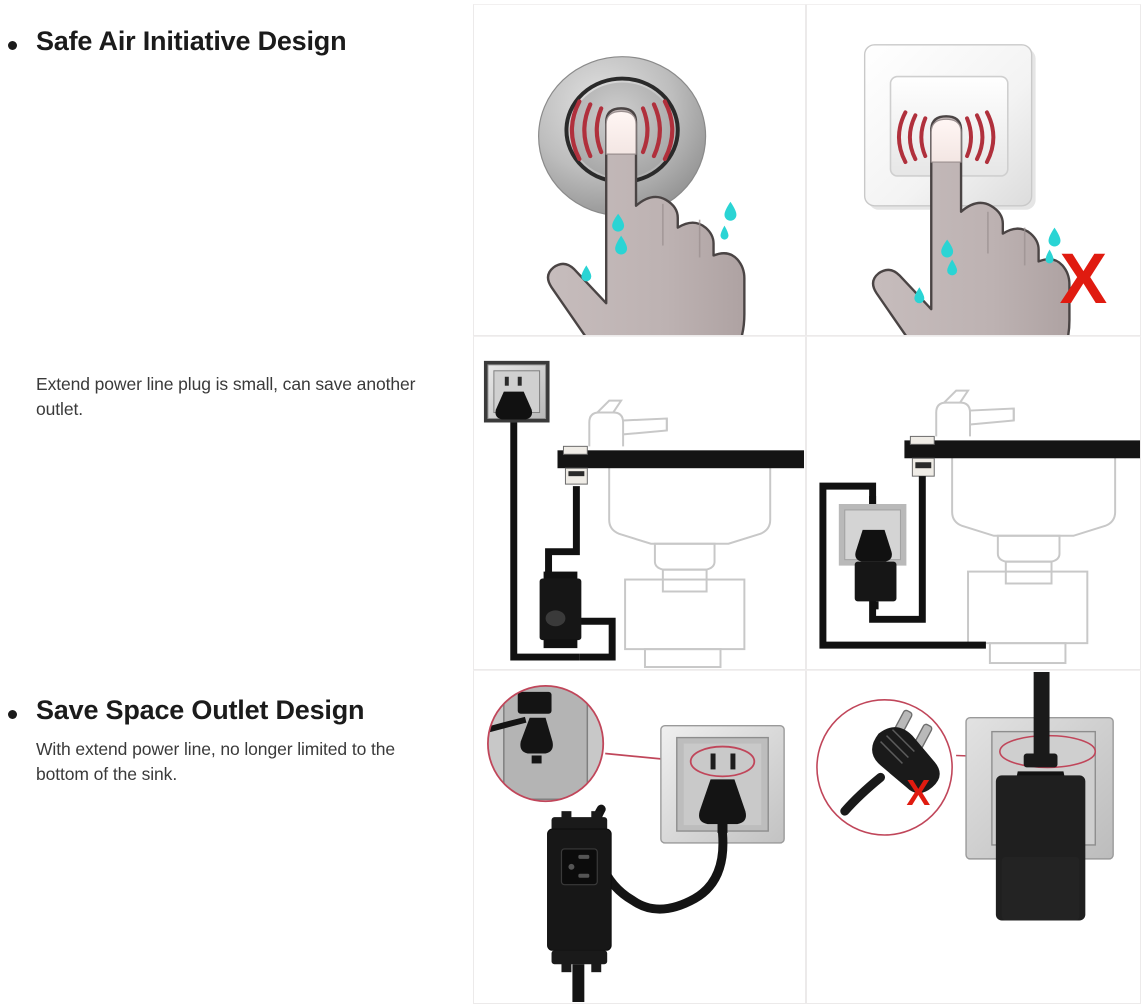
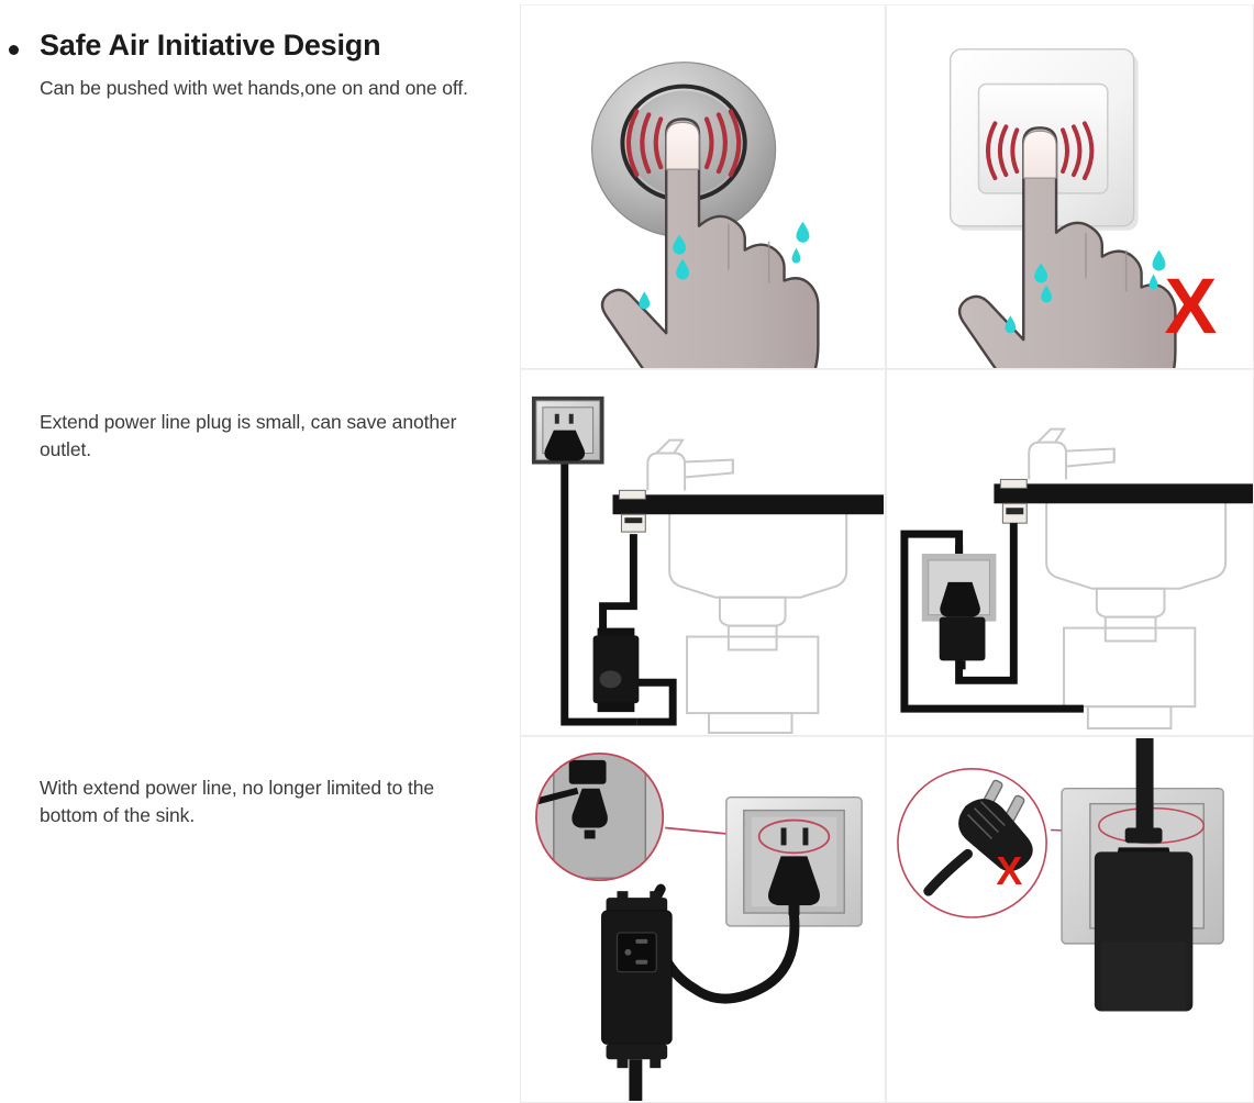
  Safe Air Initiative Design
+ Can be pushed with wet hands,one on and one off.
  Extend power line plug is small, can save another outlet.
- Save Space Outlet Design
  With extend power line, no longer limited to the bottom of the sink.
  X
  X
